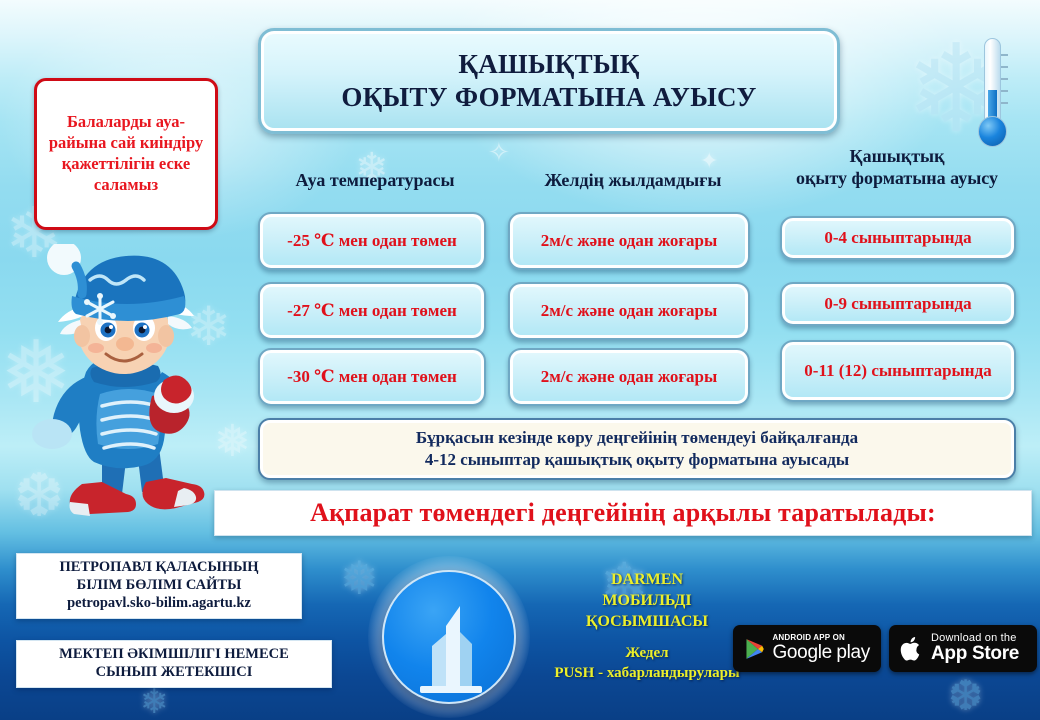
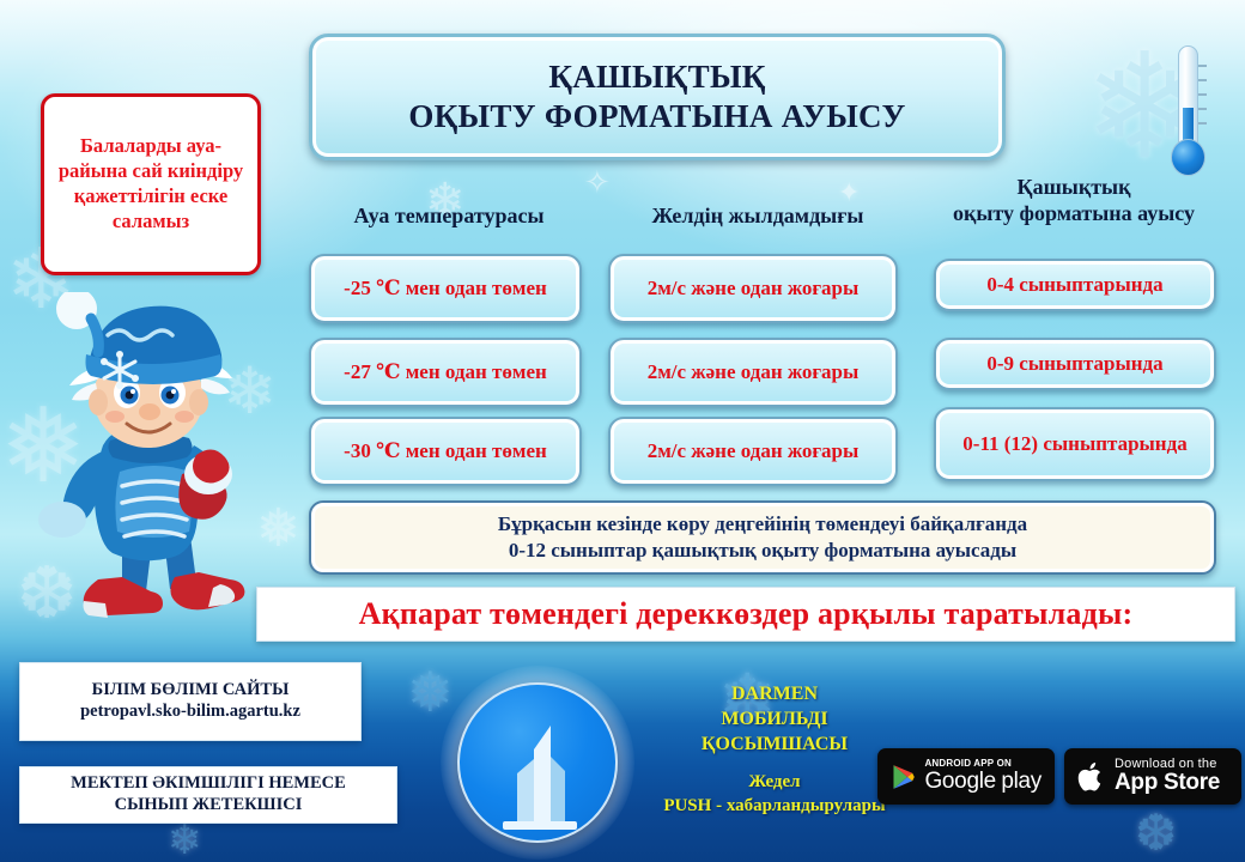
  ❄
  ❄
  ❅
  ❆
  ❄
  ❅
  ❄
  ❅
  ❆
  ❄
  ✧
  ✦
  ❄
  ҚАШЫҚТЫҚ
  ОҚЫТУ ФОРМАТЫНА АУЫСУ
  Балаларды ауа-райына сай киіндіру қажеттілігін еске саламыз
  Ауа температурасы
  Желдің жылдамдығы
  Қашықтық
  оқыту форматына ауысу
  -25 ℃ мен одан төмен
  2м/с және одан жоғары
  0-4 сыныптарында
  -27 ℃ мен одан төмен
  2м/с және одан жоғары
  0-9 сыныптарында
  -30 ℃ мен одан төмен
  2м/с және одан жоғары
  0-11 (12) сыныптарында
  Бұрқасын кезінде көру деңгейінің төмендеуі байқалғанда
- 4-12 сыныптар қашықтық оқыту форматына ауысады
+ 0-12 сыныптар қашықтық оқыту форматына ауысады
- Ақпарат төмендегі деңгейінің арқылы таратылады:
+ Ақпарат төмендегі дереккөздер арқылы таратылады:
- ПЕТРОПАВЛ ҚАЛАСЫНЫҢ
  БІЛІМ БӨЛІМІ САЙТЫ
  petropavl.sko-bilim.agartu.kz
  МЕКТЕП ӘКІМШІЛІГІ НЕМЕСЕ
  СЫНЫП ЖЕТЕКШІСІ
  DARMEN
  МОБИЛЬДІ
  ҚОСЫМШАСЫ
  Жедел
  PUSH - хабарландырулары
  ANDROID APP ON
  Google play
  Download on the
  App Store
